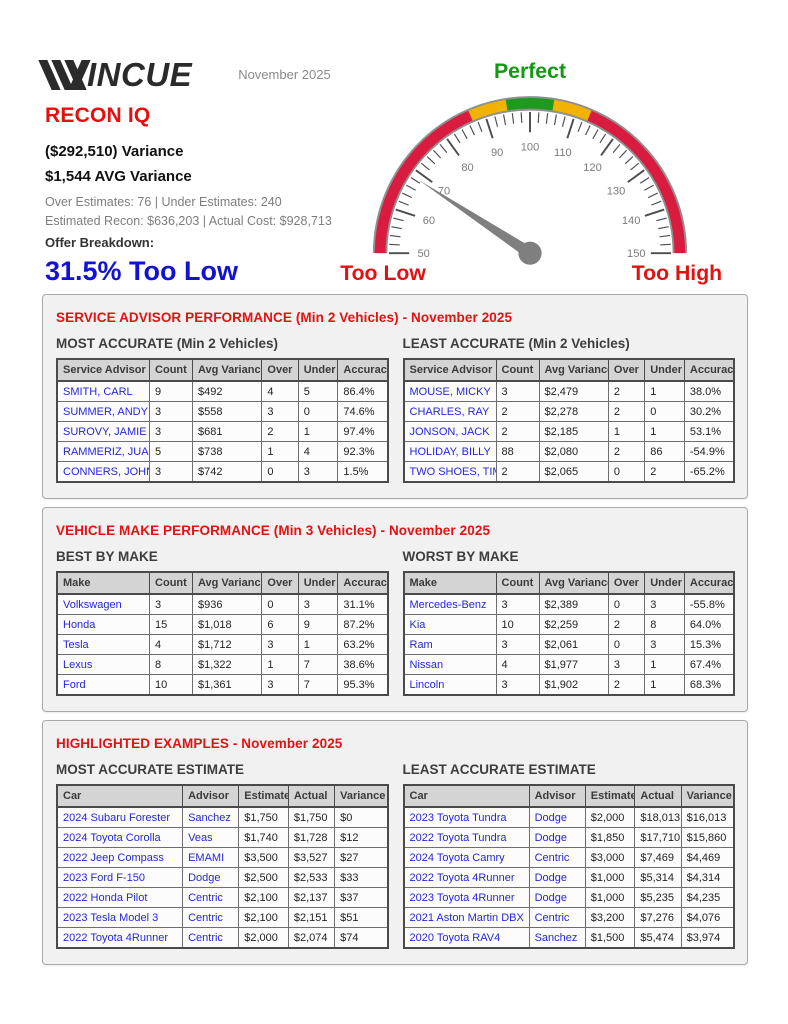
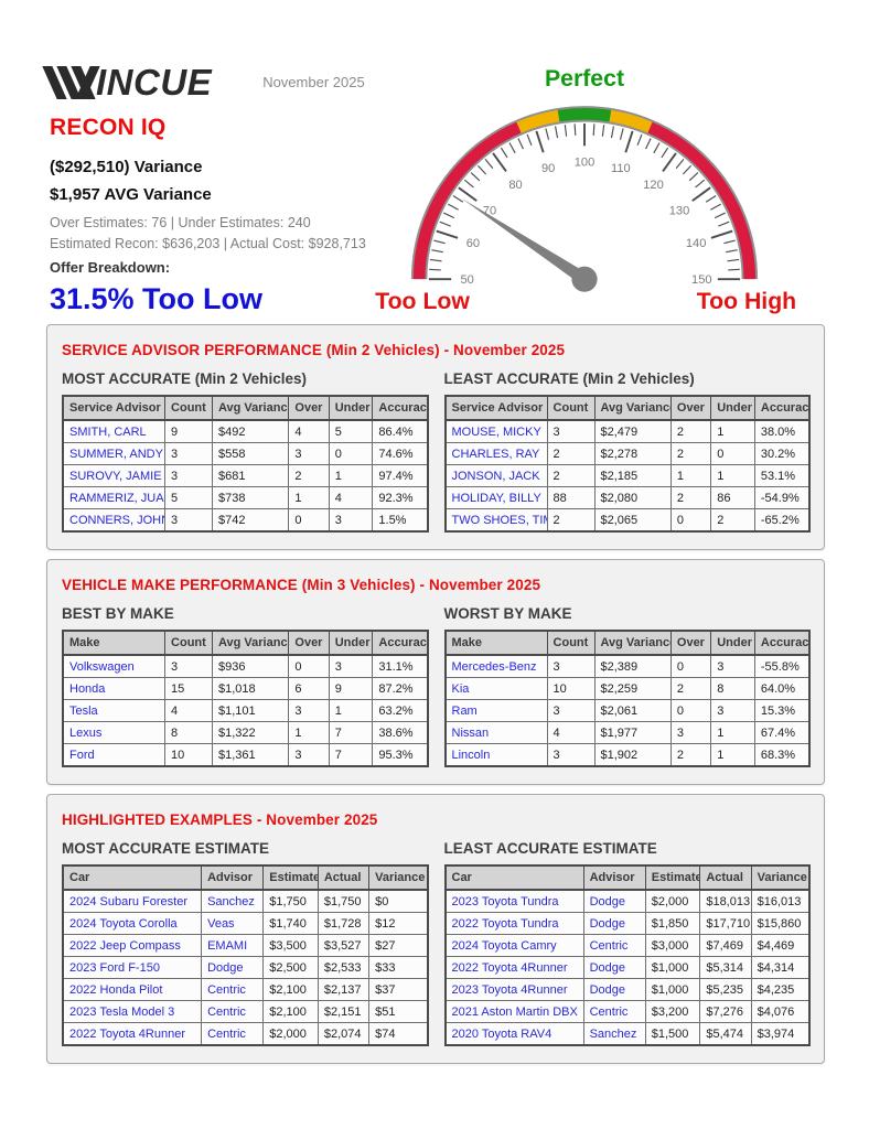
  INCUE
  November 2025
  RECON IQ
  ($292,510) Variance
- $1,544 AVG Variance
+ $1,957 AVG Variance
  Over Estimates: 76 | Under Estimates: 240
  Estimated Recon: $636,203 | Actual Cost: $928,713
  Offer Breakdown:
  31.5% Too Low
  50
  60
  70
  80
  90
  100
  110
  120
  130
  140
  150
  Perfect
  Too Low
  Too High
  SERVICE ADVISOR PERFORMANCE (Min 2 Vehicles) - November 2025
  MOST ACCURATE (Min 2 Vehicles)
  Service Advisor	Count	Avg Varianc	Over	Under	Accurac
  SMITH, CARL	9	$492	4	5	86.4%
  SUMMER, ANDY	3	$558	3	0	74.6%
  SUROVY, JAMIE	3	$681	2	1	97.4%
  RAMMERIZ, JUA	5	$738	1	4	92.3%
  CONNERS, JOH	3	$742	0	3	1.5%
  LEAST ACCURATE (Min 2 Vehicles)
  Service Advisor	Count	Avg Varianc	Over	Under	Accurac
  MOUSE, MICKY	3	$2,479	2	1	38.0%
  CHARLES, RAY	2	$2,278	2	0	30.2%
  JONSON, JACK	2	$2,185	1	1	53.1%
  HOLIDAY, BILLY	88	$2,080	2	86	-54.9%
  TWO SHOES, TI	2	$2,065	0	2	-65.2%
  VEHICLE MAKE PERFORMANCE (Min 3 Vehicles) - November 2025
  BEST BY MAKE
  Make	Count	Avg Varianc	Over	Under	Accurac
  Volkswagen	3	$936	0	3	31.1%
  Honda	15	$1,018	6	9	87.2%
- Tesla	4	$1,712	3	1	63.2%
+ Tesla	4	$1,101	3	1	63.2%
  Lexus	8	$1,322	1	7	38.6%
  Ford	10	$1,361	3	7	95.3%
  WORST BY MAKE
  Make	Count	Avg Varianc	Over	Under	Accurac
  Mercedes-Benz	3	$2,389	0	3	-55.8%
  Kia	10	$2,259	2	8	64.0%
  Ram	3	$2,061	0	3	15.3%
  Nissan	4	$1,977	3	1	67.4%
  Lincoln	3	$1,902	2	1	68.3%
  HIGHLIGHTED EXAMPLES - November 2025
  MOST ACCURATE ESTIMATE
  Car	Advisor	Estimate	Actual	Variance
  2024 Subaru Forester	Sanchez	$1,750	$1,750	$0
  2024 Toyota Corolla	Veas	$1,740	$1,728	$12
  2022 Jeep Compass	EMAMI	$3,500	$3,527	$27
  2023 Ford F-150	Dodge	$2,500	$2,533	$33
  2022 Honda Pilot	Centric	$2,100	$2,137	$37
  2023 Tesla Model 3	Centric	$2,100	$2,151	$51
  2022 Toyota 4Runner	Centric	$2,000	$2,074	$74
  LEAST ACCURATE ESTIMATE
  Car	Advisor	Estimate	Actual	Variance
  2023 Toyota Tundra	Dodge	$2,000	$18,013	$16,013
  2022 Toyota Tundra	Dodge	$1,850	$17,710	$15,860
  2024 Toyota Camry	Centric	$3,000	$7,469	$4,469
  2022 Toyota 4Runner	Dodge	$1,000	$5,314	$4,314
  2023 Toyota 4Runner	Dodge	$1,000	$5,235	$4,235
  2021 Aston Martin DBX	Centric	$3,200	$7,276	$4,076
  2020 Toyota RAV4	Sanchez	$1,500	$5,474	$3,974
